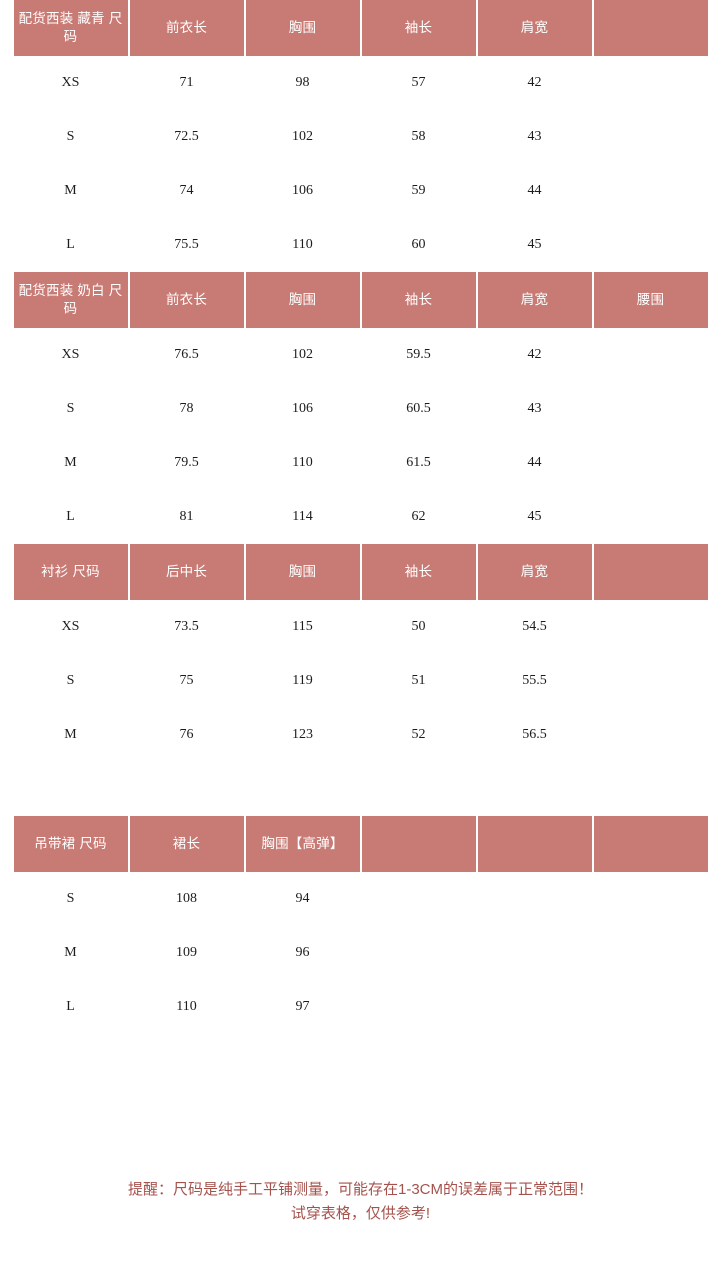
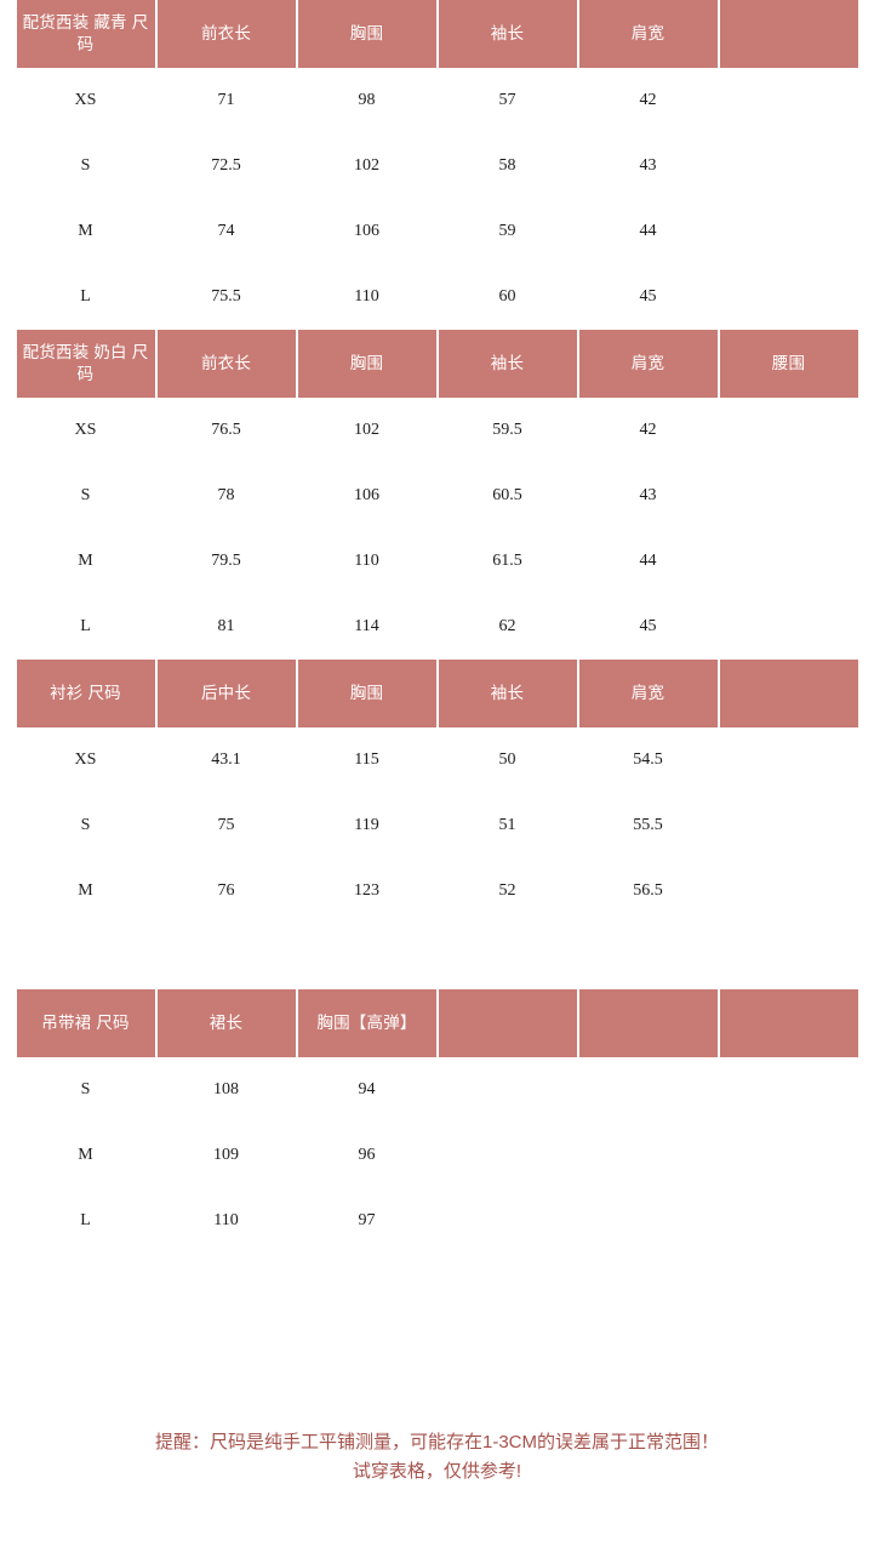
  配货西装 藏青 尺码	前衣长	胸围	袖长	肩宽
  XS	71	98	57	42
  S	72.5	102	58	43
  M	74	106	59	44
  L	75.5	110	60	45
  配货西装 奶白 尺码	前衣长	胸围	袖长	肩宽	腰围
  XS	76.5	102	59.5	42
  S	78	106	60.5	43
  M	79.5	110	61.5	44
  L	81	114	62	45
  衬衫 尺码	后中长	胸围	袖长	肩宽
- XS	73.5	115	50	54.5
+ XS	43.1	115	50	54.5
  S	75	119	51	55.5
  M	76	123	52	56.5
  吊带裙 尺码	裙长	胸围【高弹】
  S	108	94
  M	109	96
  L	110	97
  提醒：尺码是纯手工平铺测量，可能存在1-3CM的误差属于正常范围！
  试穿表格，仅供参考!
